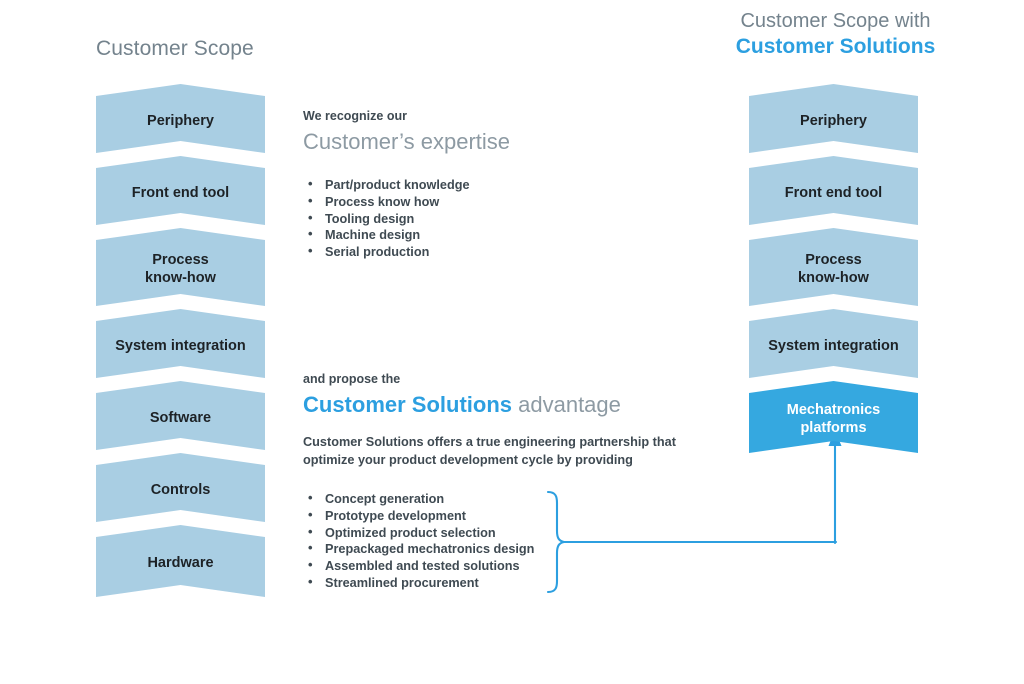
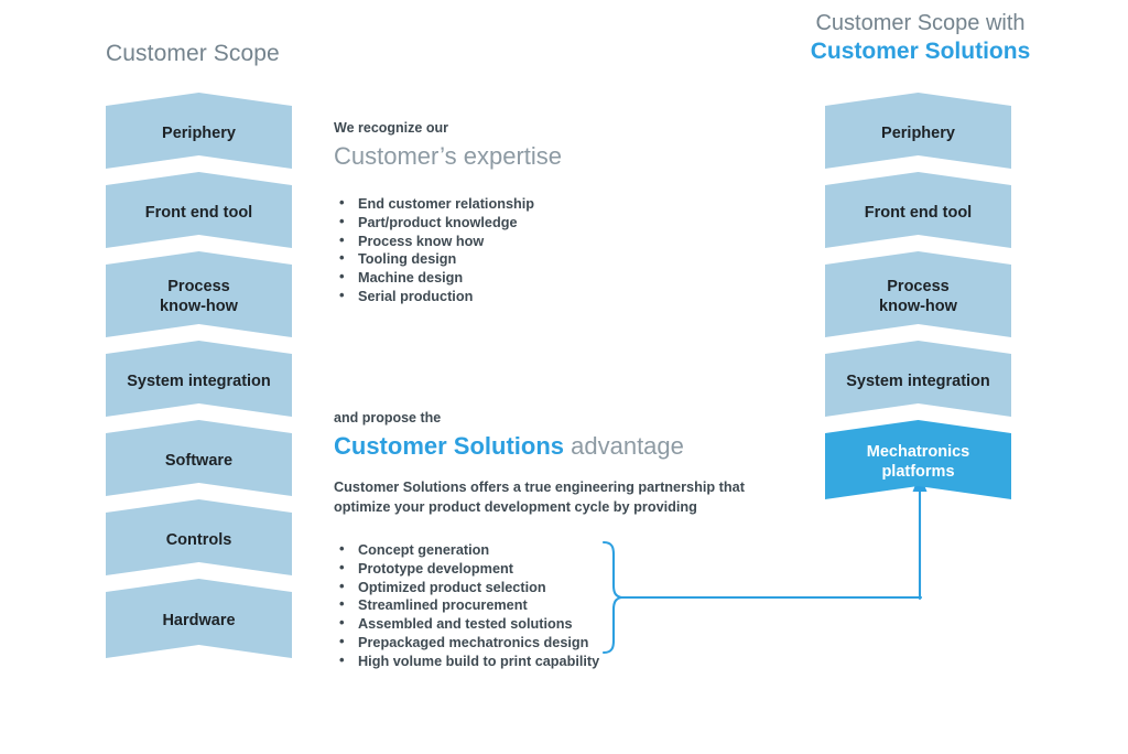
  Customer Scope
  Periphery
  Front end tool
  Process
  know-how
  System integration
  Software
  Controls
  Hardware
  We recognize our
  Customer’s expertise
+ End customer relationship
  Part/product knowledge
  Process know how
  Tooling design
  Machine design
  Serial production
  and propose the
  Customer Solutions advantage
  Customer Solutions offers a true engineering partnership that optimize your product development cycle by providing
  Concept generation
  Prototype development
  Optimized product selection
- Prepackaged mechatronics design
+ Streamlined procurement
  Assembled and tested solutions
- Streamlined procurement
+ Prepackaged mechatronics design
+ High volume build to print capability
  Customer Scope with
  Customer Solutions
  Periphery
  Front end tool
  Process
  know-how
  System integration
  Mechatronics
  platforms
